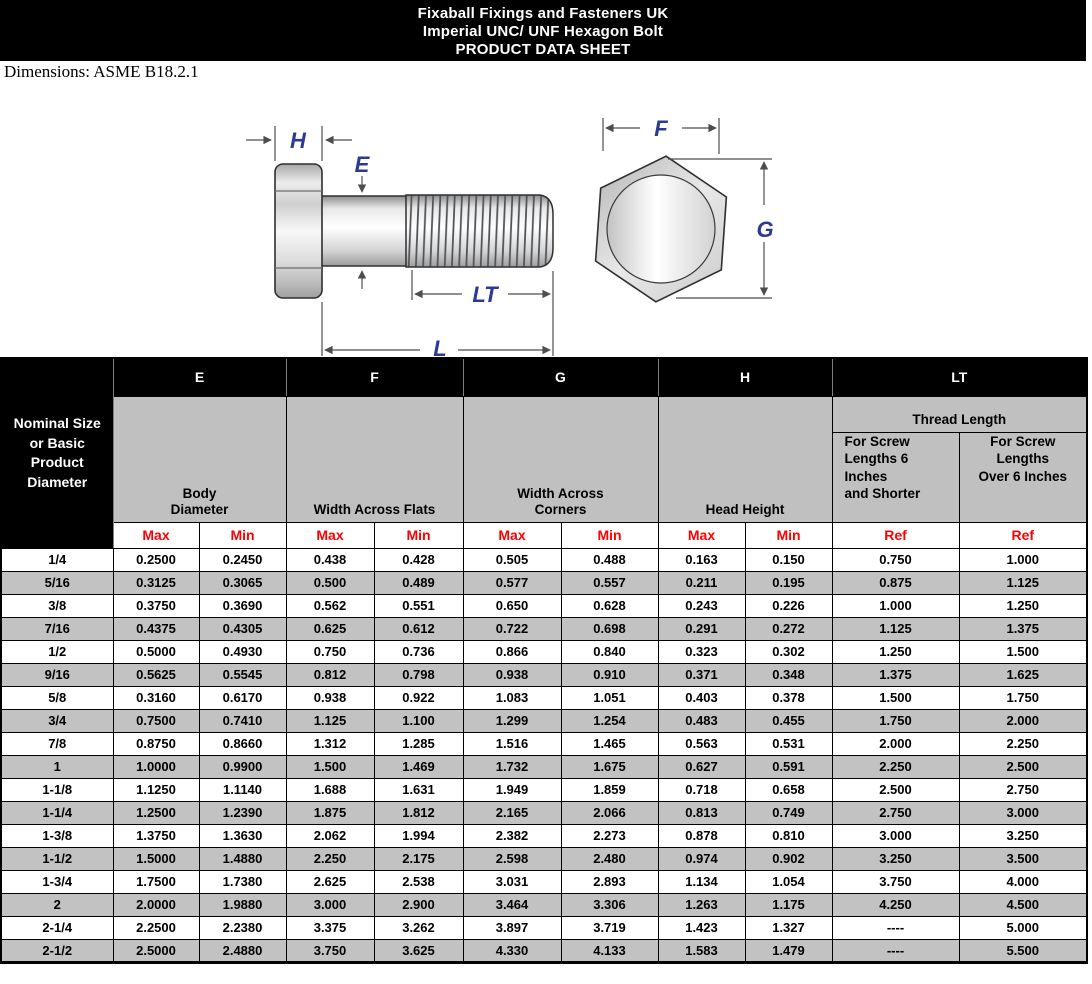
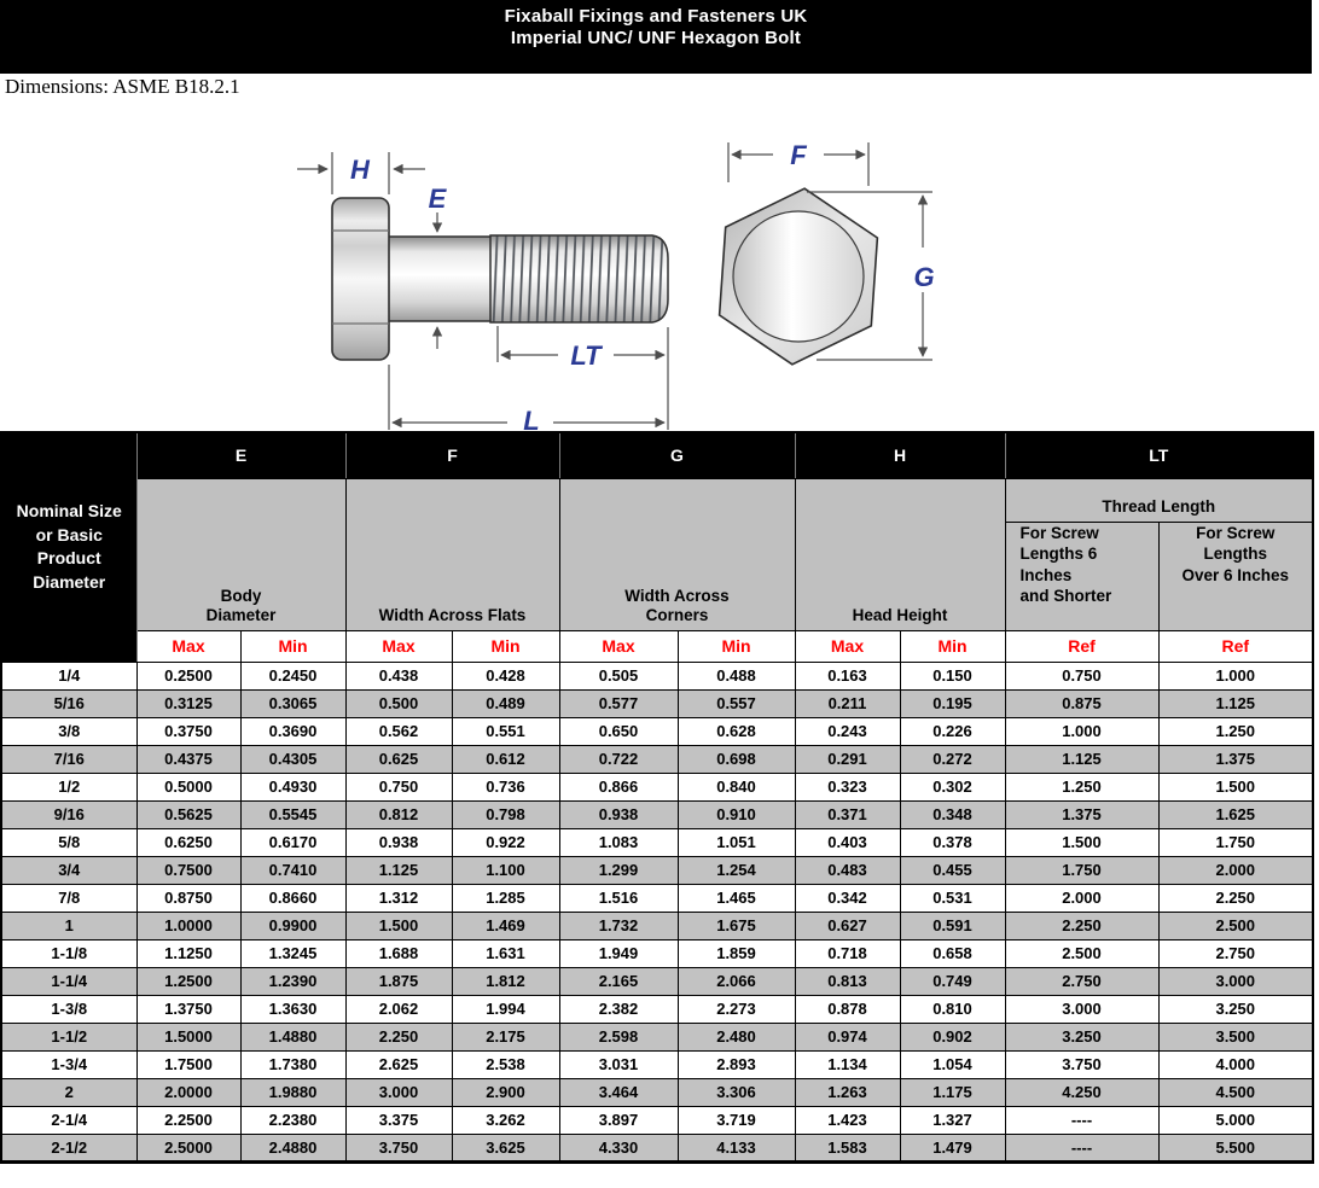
  Fixaball Fixings and Fasteners UK
  Imperial UNC/ UNF Hexagon Bolt
- PRODUCT DATA SHEET
  Dimensions: ASME B18.2.1
  H
  E
  LT
  L
  F
  G
  Nominal Size or Basic Product Diameter	E	F	G	H	LT
  Body Diameter	Width Across Flats	Width Across Corners	Head Height	Thread Length
  For Screw Lengths 6 Inches and Shorter	For Screw Lengths Over 6 Inches
  Max	Min	Max	Min	Max	Min	Max	Min	Ref	Ref
  1/4	0.2500	0.2450	0.438	0.428	0.505	0.488	0.163	0.150	0.750	1.000
  5/16	0.3125	0.3065	0.500	0.489	0.577	0.557	0.211	0.195	0.875	1.125
  3/8	0.3750	0.3690	0.562	0.551	0.650	0.628	0.243	0.226	1.000	1.250
  7/16	0.4375	0.4305	0.625	0.612	0.722	0.698	0.291	0.272	1.125	1.375
  1/2	0.5000	0.4930	0.750	0.736	0.866	0.840	0.323	0.302	1.250	1.500
  9/16	0.5625	0.5545	0.812	0.798	0.938	0.910	0.371	0.348	1.375	1.625
- 5/8	0.3160	0.6170	0.938	0.922	1.083	1.051	0.403	0.378	1.500	1.750
+ 5/8	0.6250	0.6170	0.938	0.922	1.083	1.051	0.403	0.378	1.500	1.750
  3/4	0.7500	0.7410	1.125	1.100	1.299	1.254	0.483	0.455	1.750	2.000
- 7/8	0.8750	0.8660	1.312	1.285	1.516	1.465	0.563	0.531	2.000	2.250
+ 7/8	0.8750	0.8660	1.312	1.285	1.516	1.465	0.342	0.531	2.000	2.250
  1	1.0000	0.9900	1.500	1.469	1.732	1.675	0.627	0.591	2.250	2.500
- 1-1/8	1.1250	1.1140	1.688	1.631	1.949	1.859	0.718	0.658	2.500	2.750
+ 1-1/8	1.1250	1.3245	1.688	1.631	1.949	1.859	0.718	0.658	2.500	2.750
  1-1/4	1.2500	1.2390	1.875	1.812	2.165	2.066	0.813	0.749	2.750	3.000
  1-3/8	1.3750	1.3630	2.062	1.994	2.382	2.273	0.878	0.810	3.000	3.250
  1-1/2	1.5000	1.4880	2.250	2.175	2.598	2.480	0.974	0.902	3.250	3.500
  1-3/4	1.7500	1.7380	2.625	2.538	3.031	2.893	1.134	1.054	3.750	4.000
  2	2.0000	1.9880	3.000	2.900	3.464	3.306	1.263	1.175	4.250	4.500
  2-1/4	2.2500	2.2380	3.375	3.262	3.897	3.719	1.423	1.327	----	5.000
  2-1/2	2.5000	2.4880	3.750	3.625	4.330	4.133	1.583	1.479	----	5.500
